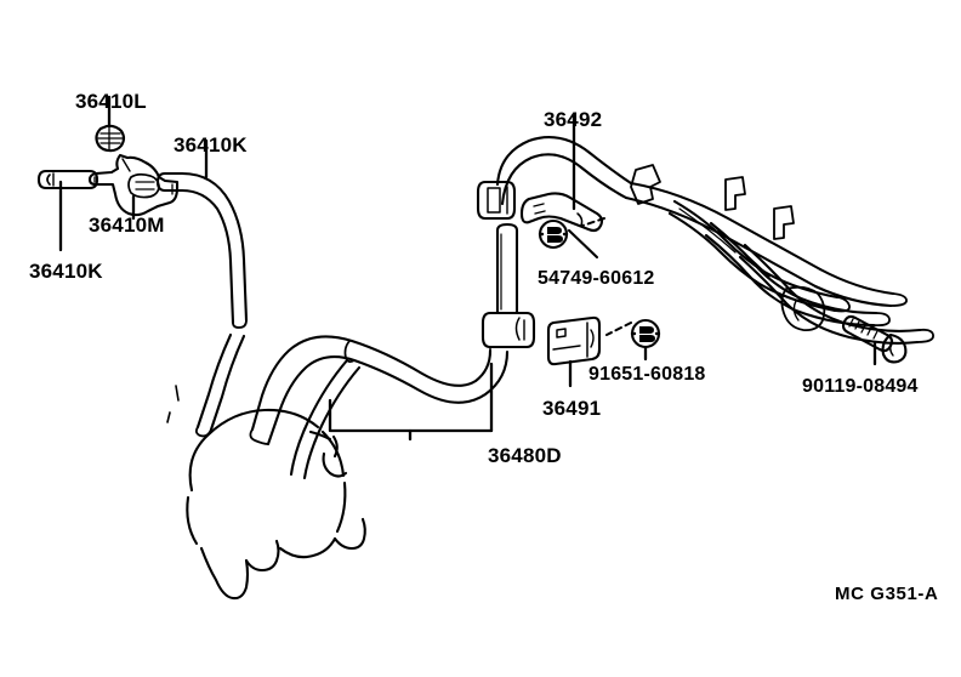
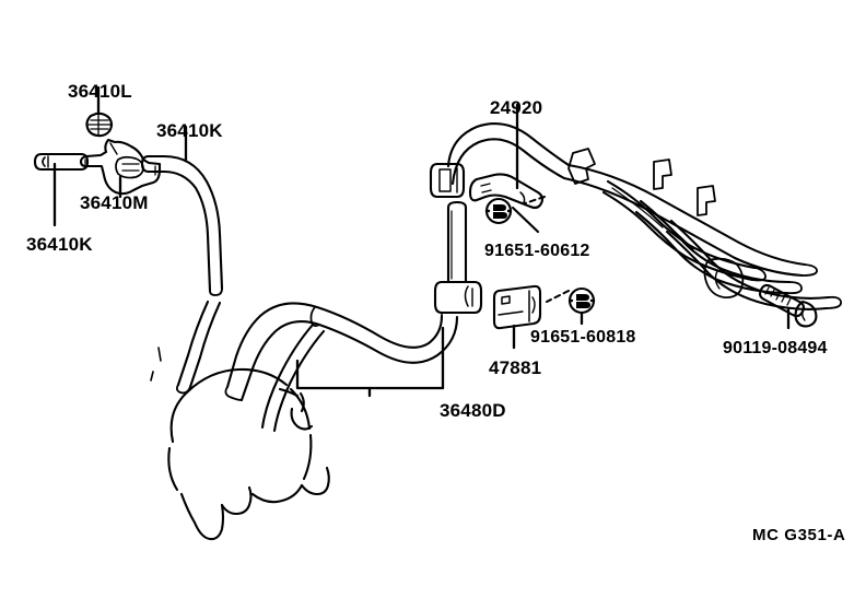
  36410L
  36410K
  36410M
  36410K
- 36492
+ 24920
- 54749-60612
+ 91651-60612
  91651-60818
- 36491
+ 47881
  36480D
  90119-08494
  MC G351-A
